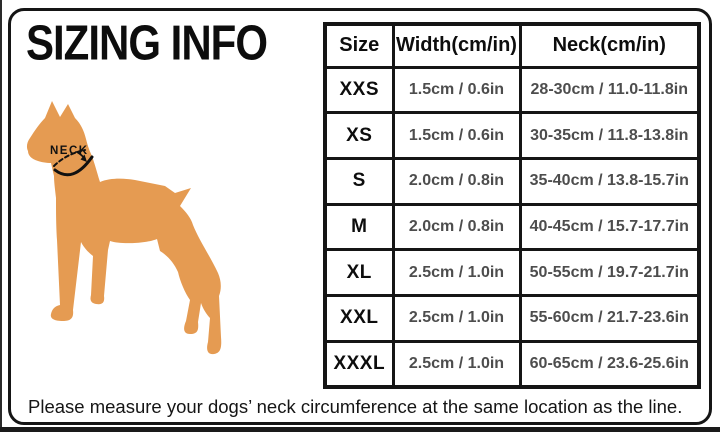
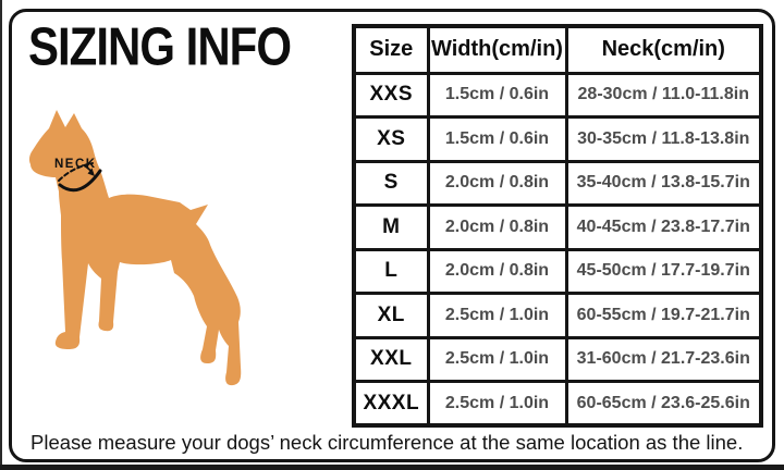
  SIZING INFO
  NECK
  Size	Width(cm/in)	Neck(cm/in)
  XXS	1.5cm / 0.6in	28-30cm / 11.0-11.8in
  XS	1.5cm / 0.6in	30-35cm / 11.8-13.8in
  S	2.0cm / 0.8in	35-40cm / 13.8-15.7in
- M	2.0cm / 0.8in	40-45cm / 15.7-17.7in
+ M	2.0cm / 0.8in	40-45cm / 23.8-17.7in
+ L	2.0cm / 0.8in	45-50cm / 17.7-19.7in
- XL	2.5cm / 1.0in	50-55cm / 19.7-21.7in
+ XL	2.5cm / 1.0in	60-55cm / 19.7-21.7in
- XXL	2.5cm / 1.0in	55-60cm / 21.7-23.6in
+ XXL	2.5cm / 1.0in	31-60cm / 21.7-23.6in
  XXXL	2.5cm / 1.0in	60-65cm / 23.6-25.6in
  Please measure your dogs’ neck circumference at the same location as the line.
